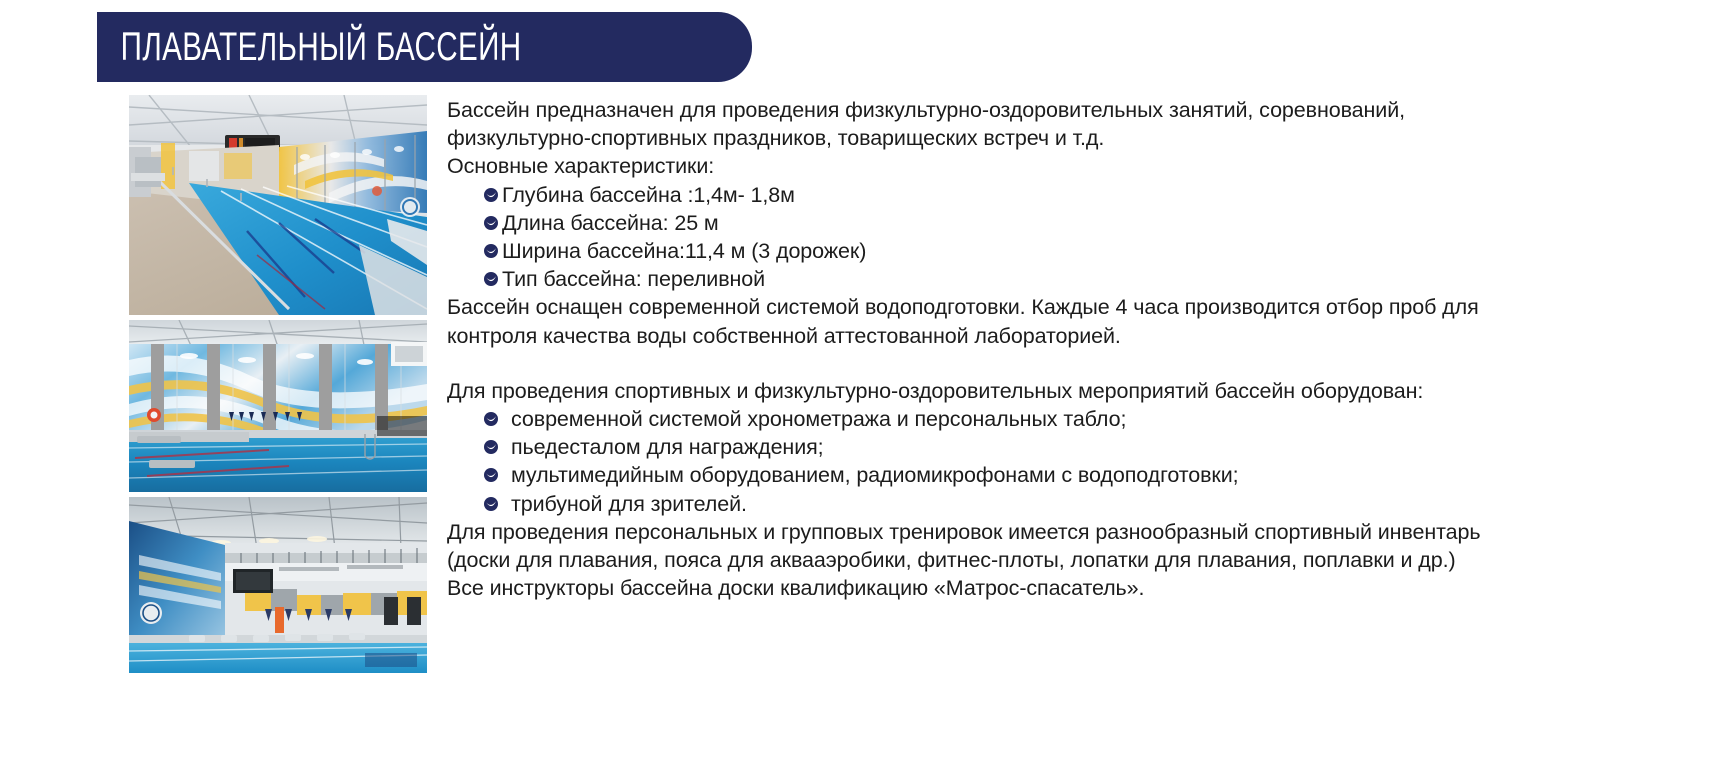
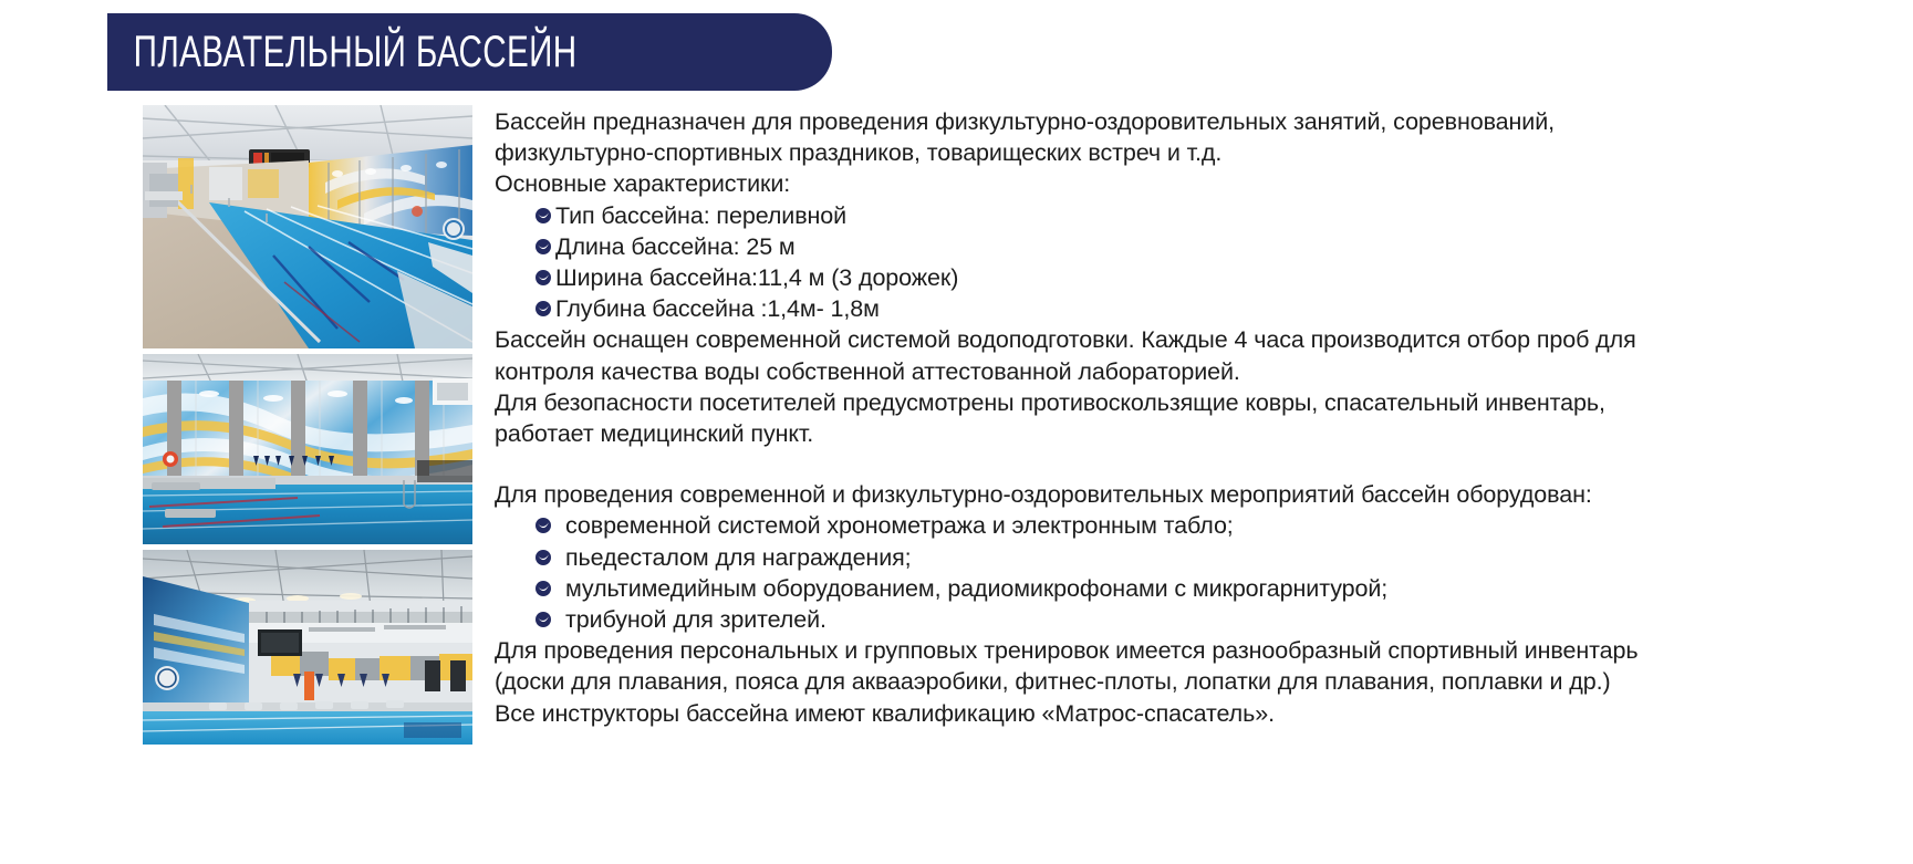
  ПЛАВАТЕЛЬНЫЙ БАССЕЙН
  Бассейн предназначен для проведения физкультурно-оздоровительных занятий, соревнований,
  физкультурно-спортивных праздников, товарищеских встреч и т.д.
  Основные характеристики:
- Глубина бассейна :1,4м- 1,8м
+ Тип бассейна: переливной
  Длина бассейна: 25 м
  Ширина бассейна:11,4 м (3 дорожек)
- Тип бассейна: переливной
+ Глубина бассейна :1,4м- 1,8м
  Бассейн оснащен современной системой водоподготовки. Каждые 4 часа производится отбор проб для
  контроля качества воды собственной аттестованной лабораторией.
+ Для безопасности посетителей предусмотрены противоскользящие ковры, спасательный инвентарь,
+ работает медицинский пункт.
- Для проведения спортивных и физкультурно-оздоровительных мероприятий бассейн оборудован:
+ Для проведения современной и физкультурно-оздоровительных мероприятий бассейн оборудован:
- современной системой хронометража и персональных табло;
+ современной системой хронометража и электронным табло;
  пьедесталом для награждения;
- мультимедийным оборудованием, радиомикрофонами с водоподготовки;
+ мультимедийным оборудованием, радиомикрофонами с микрогарнитурой;
  трибуной для зрителей.
  Для проведения персональных и групповых тренировок имеется разнообразный спортивный инвентарь
  (доски для плавания, пояса для аквааэробики, фитнес-плоты, лопатки для плавания, поплавки и др.)
- Все инструкторы бассейна доски квалификацию «Матрос-спасатель».
+ Все инструкторы бассейна имеют квалификацию «Матрос-спасатель».
